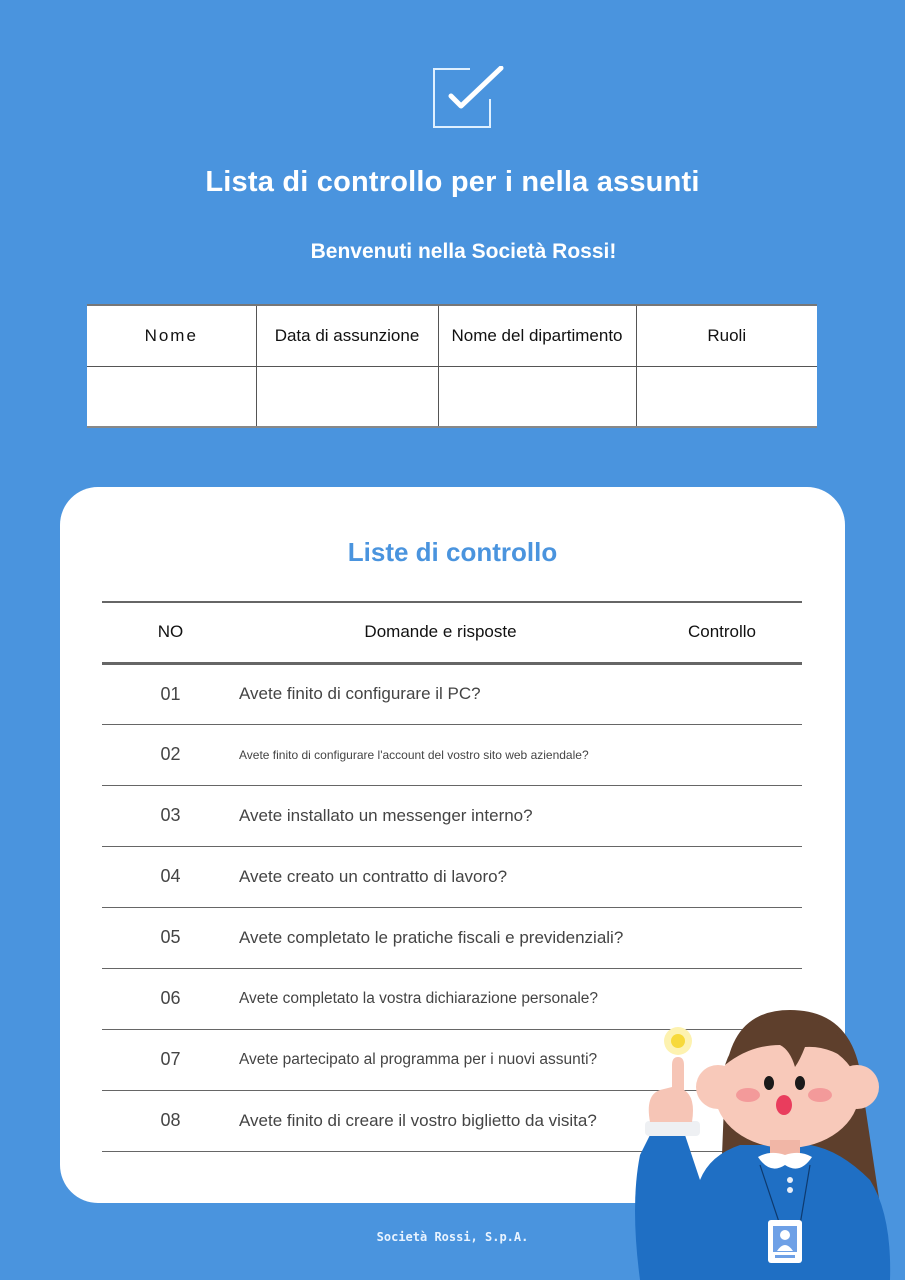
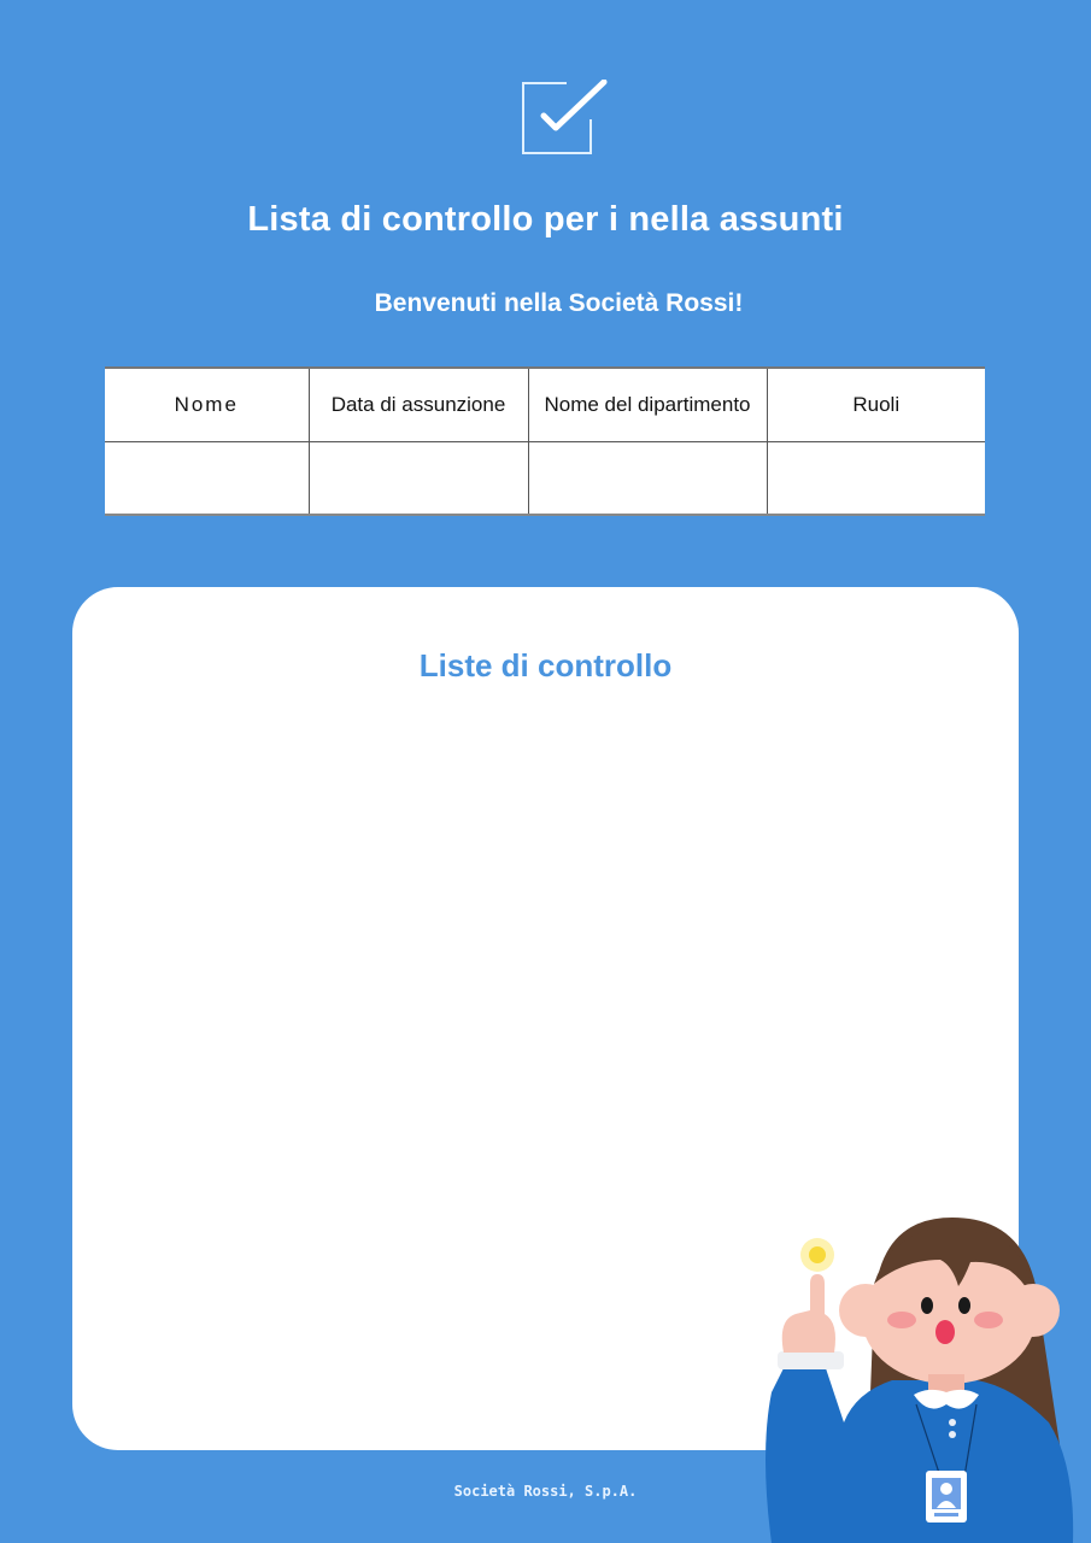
  Lista di controllo per i nella assunti
  Benvenuti nella Società Rossi!
  Nome	Data di assunzione	Nome del dipartimento	Ruoli
  Liste di controllo
- NO	Domande e risposte	Controllo
- 01	Avete finito di configurare il PC?
- 02	Avete finito di configurare l'account del vostro sito web aziendale?
- 03	Avete installato un messenger interno?
- 04	Avete creato un contratto di lavoro?
- 05	Avete completato le pratiche fiscali e previdenziali?
- 06	Avete completato la vostra dichiarazione personale?
- 07	Avete partecipato al programma per i nuovi assunti?
- 08	Avete finito di creare il vostro biglietto da visita?
  Società Rossi, S.p.A.
